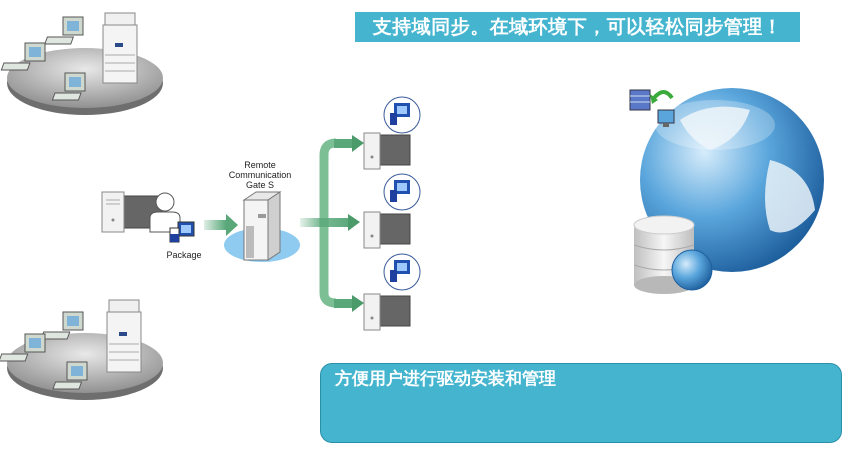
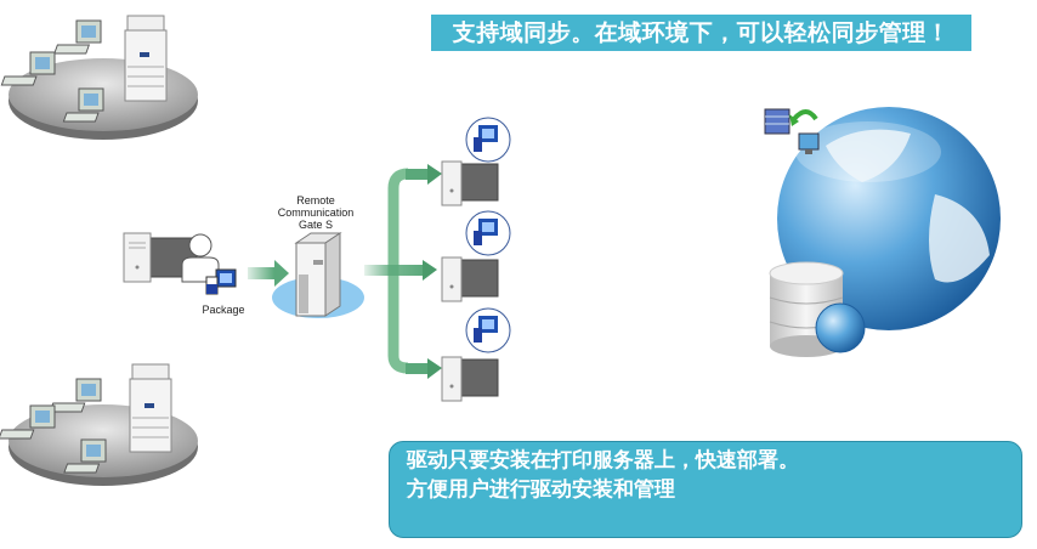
  支持域同步。在域环境下，可以轻松同步管理！
  Package
  Remote
  Communication
  Gate S
+ 驱动只要安装在打印服务器上，快速部署。
  方便用户进行驱动安装和管理
